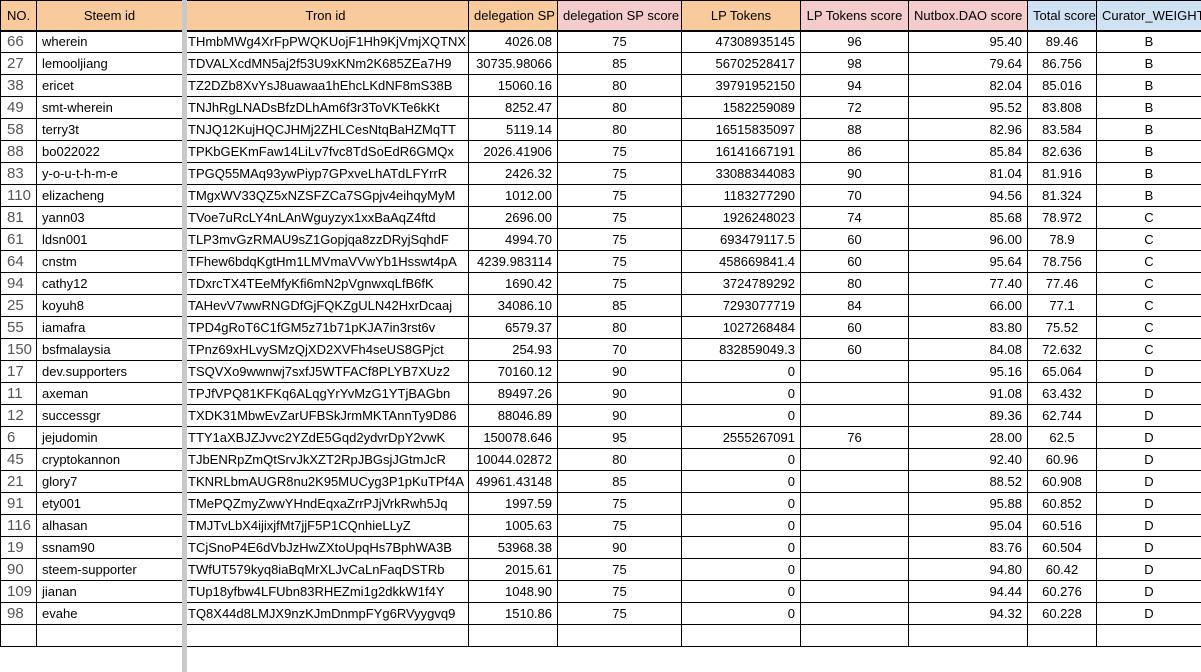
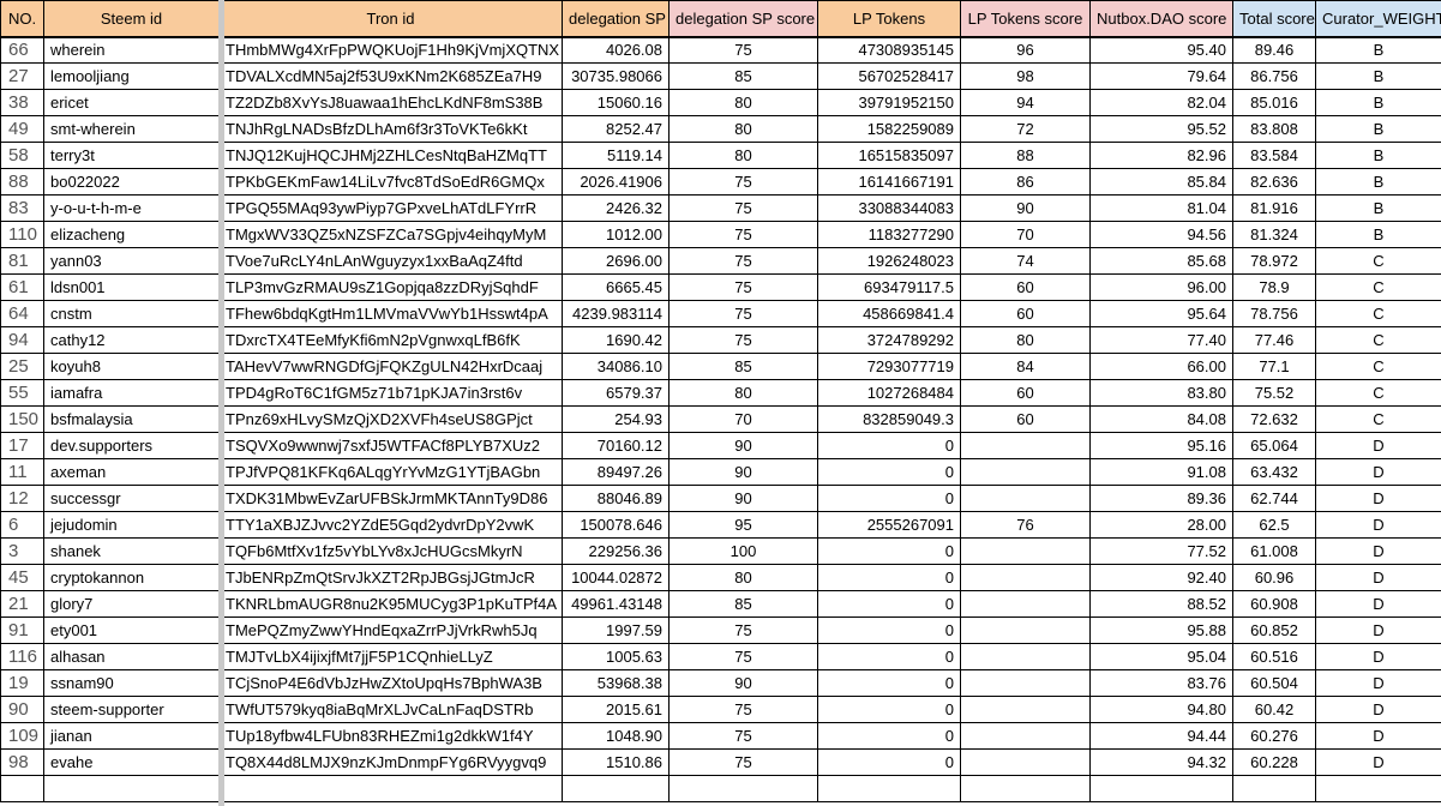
  NO.	Steem id	Tron id	delegation SP	delegation SP score	LP Tokens	LP Tokens score	Nutbox.DAO score	Total score	Curator_WEIGH
  66	wherein	THmbMWg4XrFpPWQKUojF1Hh9KjVmjXQTNX	4026.08	75	47308935145	96	95.40	89.46	B
  27	lemooljiang	TDVALXcdMN5aj2f53U9xKNm2K685ZEa7H9	30735.98066	85	56702528417	98	79.64	86.756	B
  38	ericet	TZ2DZb8XvYsJ8uawaa1hEhcLKdNF8mS38B	15060.16	80	39791952150	94	82.04	85.016	B
  49	smt-wherein	TNJhRgLNADsBfzDLhAm6f3r3ToVKTe6kKt	8252.47	80	1582259089	72	95.52	83.808	B
  58	terry3t	TNJQ12KujHQCJHMj2ZHLCesNtqBaHZMqTT	5119.14	80	16515835097	88	82.96	83.584	B
  88	bo022022	TPKbGEKmFaw14LiLv7fvc8TdSoEdR6GMQx	2026.41906	75	16141667191	86	85.84	82.636	B
  83	y-o-u-t-h-m-e	TPGQ55MAq93ywPiyp7GPxveLhATdLFYrrR	2426.32	75	33088344083	90	81.04	81.916	B
  110	elizacheng	TMgxWV33QZ5xNZSFZCa7SGpjv4eihqyMyM	1012.00	75	1183277290	70	94.56	81.324	B
  81	yann03	TVoe7uRcLY4nLAnWguyzyx1xxBaAqZ4ftd	2696.00	75	1926248023	74	85.68	78.972	C
- 61	ldsn001	TLP3mvGzRMAU9sZ1Gopjqa8zzDRyjSqhdF	4994.70	75	693479117.5	60	96.00	78.9	C
+ 61	ldsn001	TLP3mvGzRMAU9sZ1Gopjqa8zzDRyjSqhdF	6665.45	75	693479117.5	60	96.00	78.9	C
  64	cnstm	TFhew6bdqKgtHm1LMVmaVVwYb1Hsswt4pA	4239.983114	75	458669841.4	60	95.64	78.756	C
  94	cathy12	TDxrcTX4TEeMfyKfi6mN2pVgnwxqLfB6fK	1690.42	75	3724789292	80	77.40	77.46	C
  25	koyuh8	TAHevV7wwRNGDfGjFQKZgULN42HxrDcaaj	34086.10	85	7293077719	84	66.00	77.1	C
  55	iamafra	TPD4gRoT6C1fGM5z71b71pKJA7in3rst6v	6579.37	80	1027268484	60	83.80	75.52	C
  150	bsfmalaysia	TPnz69xHLvySMzQjXD2XVFh4seUS8GPjct	254.93	70	832859049.3	60	84.08	72.632	C
  17	dev.supporters	TSQVXo9wwnwj7sxfJ5WTFACf8PLYB7XUz2	70160.12	90	0		95.16	65.064	D
  11	axeman	TPJfVPQ81KFKq6ALqgYrYvMzG1YTjBAGbn	89497.26	90	0		91.08	63.432	D
  12	successgr	TXDK31MbwEvZarUFBSkJrmMKTAnnTy9D86	88046.89	90	0		89.36	62.744	D
  6	jejudomin	TTY1aXBJZJvvc2YZdE5Gqd2ydvrDpY2vwK	150078.646	95	2555267091	76	28.00	62.5	D
+ 3	shanek	TQFb6MtfXv1fz5vYbLYv8xJcHUGcsMkyrN	229256.36	100	0		77.52	61.008	D
  45	cryptokannon	TJbENRpZmQtSrvJkXZT2RpJBGsjJGtmJcR	10044.02872	80	0		92.40	60.96	D
  21	glory7	TKNRLbmAUGR8nu2K95MUCyg3P1pKuTPf4A	49961.43148	85	0		88.52	60.908	D
  91	ety001	TMePQZmyZwwYHndEqxaZrrPJjVrkRwh5Jq	1997.59	75	0		95.88	60.852	D
  116	alhasan	TMJTvLbX4ijixjfMt7jjF5P1CQnhieLLyZ	1005.63	75	0		95.04	60.516	D
  19	ssnam90	TCjSnoP4E6dVbJzHwZXtoUpqHs7BphWA3B	53968.38	90	0		83.76	60.504	D
  90	steem-supporter	TWfUT579kyq8iaBqMrXLJvCaLnFaqDSTRb	2015.61	75	0		94.80	60.42	D
  109	jianan	TUp18yfbw4LFUbn83RHEZmi1g2dkkW1f4Y	1048.90	75	0		94.44	60.276	D
  98	evahe	TQ8X44d8LMJX9nzKJmDnmpFYg6RVyygvq9	1510.86	75	0		94.32	60.228	D
